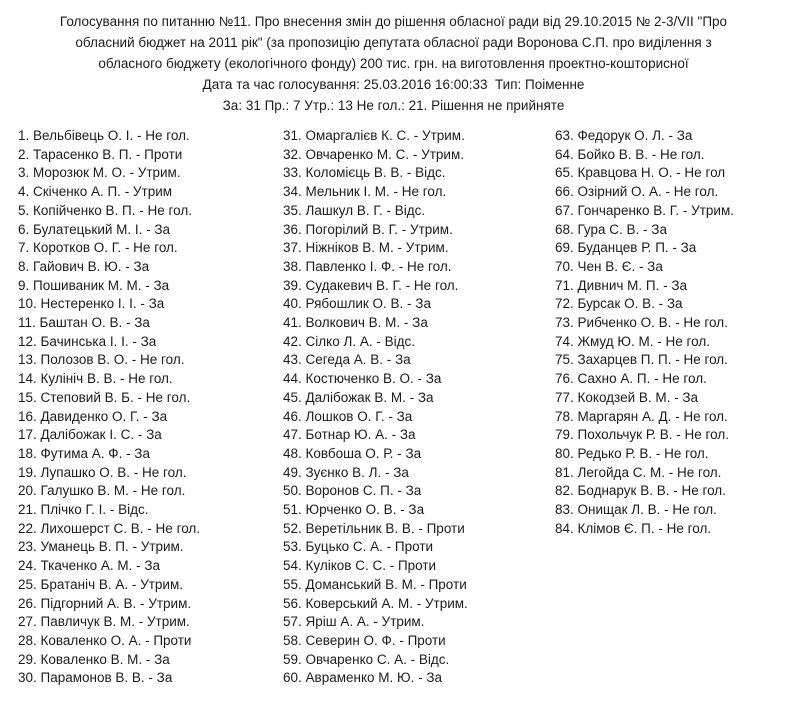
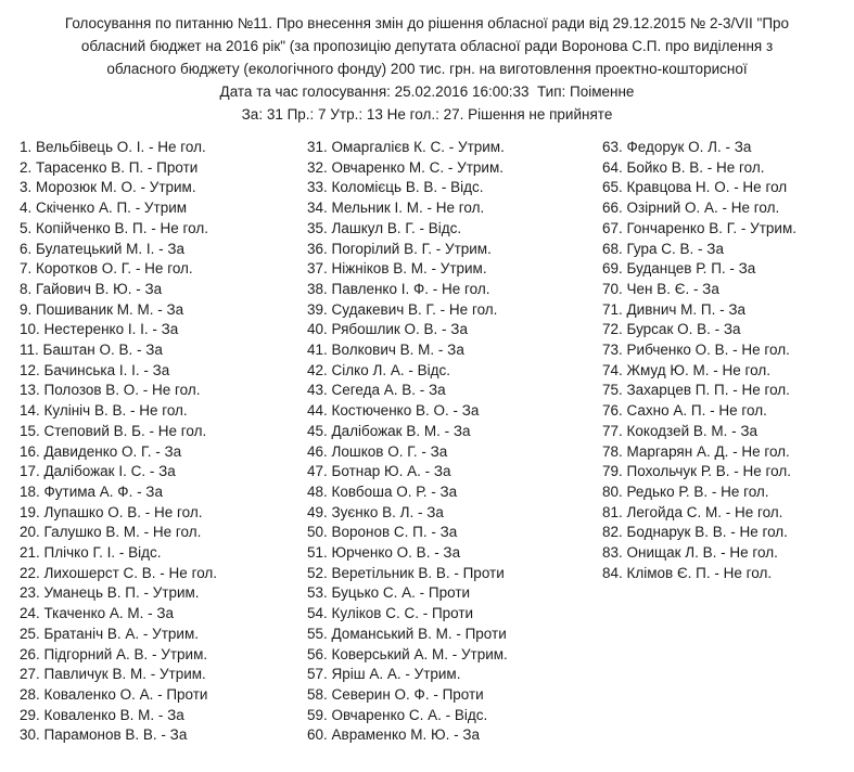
- Голосування по питанню №11. Про внесення змін до рішення обласної ради від 29.10.2015 № 2-3/VII "Про
+ Голосування по питанню №11. Про внесення змін до рішення обласної ради від 29.12.2015 № 2-3/VII "Про
- обласний бюджет на 2011 рік" (за пропозицію депутата обласної ради Воронова С.П. про виділення з
+ обласний бюджет на 2016 рік" (за пропозицію депутата обласної ради Воронова С.П. про виділення з
  обласного бюджету (екологічного фонду) 200 тис. грн. на виготовлення проектно-кошторисної
- Дата та час голосування: 25.03.2016 16:00:33 Тип: Поіменне
+ Дата та час голосування: 25.02.2016 16:00:33 Тип: Поіменне
- За: 31 Пр.: 7 Утр.: 13 Не гол.: 21. Рішення не прийняте
+ За: 31 Пр.: 7 Утр.: 13 Не гол.: 27. Рішення не прийняте
  1. Вельбівець О. І. - Не гол.
  2. Тарасенко В. П. - Проти
  3. Морозюк М. О. - Утрим.
  4. Скіченко А. П. - Утрим
  5. Копійченко В. П. - Не гол.
  6. Булатецький М. І. - За
  7. Коротков О. Г. - Не гол.
  8. Гайович В. Ю. - За
  9. Пошиваник М. М. - За
  10. Нестеренко І. І. - За
  11. Баштан О. В. - За
  12. Бачинська І. І. - За
  13. Полозов В. О. - Не гол.
  14. Кулініч В. В. - Не гол.
  15. Степовий В. Б. - Не гол.
  16. Давиденко О. Г. - За
  17. Далібожак І. С. - За
  18. Футима А. Ф. - За
  19. Лупашко О. В. - Не гол.
  20. Галушко В. М. - Не гол.
  21. Плічко Г. І. - Відс.
  22. Лихошерст С. В. - Не гол.
  23. Уманець В. П. - Утрим.
  24. Ткаченко А. М. - За
  25. Братаніч В. А. - Утрим.
  26. Підгорний А. В. - Утрим.
  27. Павличук В. М. - Утрим.
  28. Коваленко О. А. - Проти
  29. Коваленко В. М. - За
  30. Парамонов В. В. - За
  31. Омаргалієв К. С. - Утрим.
  32. Овчаренко М. С. - Утрим.
  33. Коломієць В. В. - Відс.
  34. Мельник І. М. - Не гол.
  35. Лашкул В. Г. - Відс.
  36. Погорілий В. Г. - Утрим.
  37. Ніжніков В. М. - Утрим.
  38. Павленко І. Ф. - Не гол.
  39. Судакевич В. Г. - Не гол.
  40. Рябошлик О. В. - За
  41. Волкович В. М. - За
  42. Сілко Л. А. - Відс.
  43. Сегеда А. В. - За
  44. Костюченко В. О. - За
  45. Далібожак В. М. - За
  46. Лошков О. Г. - За
  47. Ботнар Ю. А. - За
  48. Ковбоша О. Р. - За
  49. Зуєнко В. Л. - За
  50. Воронов С. П. - За
  51. Юрченко О. В. - За
  52. Веретільник В. В. - Проти
  53. Буцько С. А. - Проти
  54. Куліков С. С. - Проти
  55. Доманський В. М. - Проти
  56. Коверський А. М. - Утрим.
  57. Яріш А. А. - Утрим.
  58. Северин О. Ф. - Проти
  59. Овчаренко С. А. - Відс.
  60. Авраменко М. Ю. - За
  63. Федорук О. Л. - За
  64. Бойко В. В. - Не гол.
  65. Кравцова Н. О. - Не гол
  66. Озірний О. А. - Не гол.
  67. Гончаренко В. Г. - Утрим.
  68. Гура С. В. - За
  69. Буданцев Р. П. - За
  70. Чен В. Є. - За
  71. Дивнич М. П. - За
  72. Бурсак О. В. - За
  73. Рибченко О. В. - Не гол.
  74. Жмуд Ю. М. - Не гол.
  75. Захарцев П. П. - Не гол.
  76. Сахно А. П. - Не гол.
  77. Кокодзей В. М. - За
  78. Маргарян А. Д. - Не гол.
  79. Похольчук Р. В. - Не гол.
  80. Редько Р. В. - Не гол.
  81. Легойда С. М. - Не гол.
  82. Боднарук В. В. - Не гол.
  83. Онищак Л. В. - Не гол.
  84. Клімов Є. П. - Не гол.
